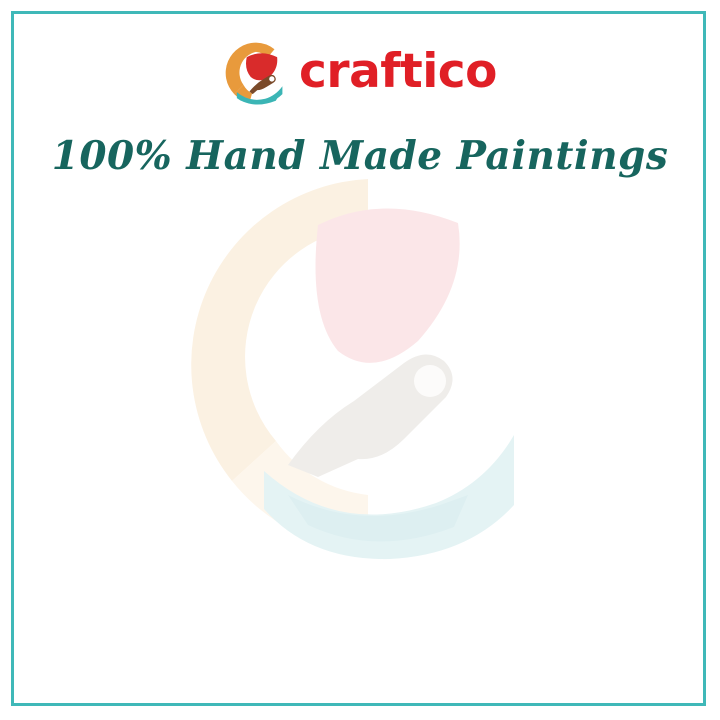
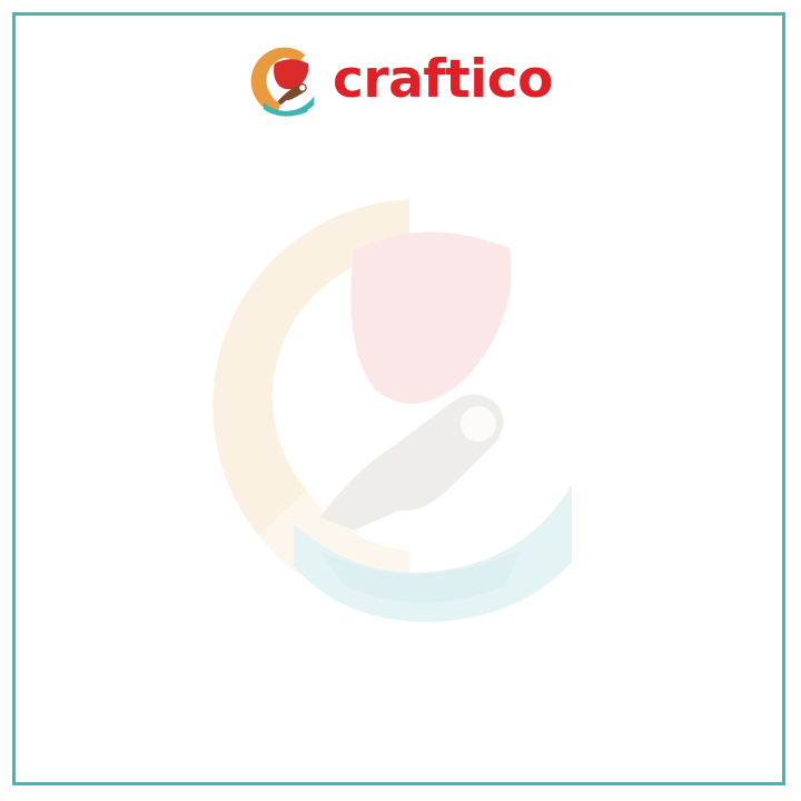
  craftico
- 100% Hand Made Paintings
